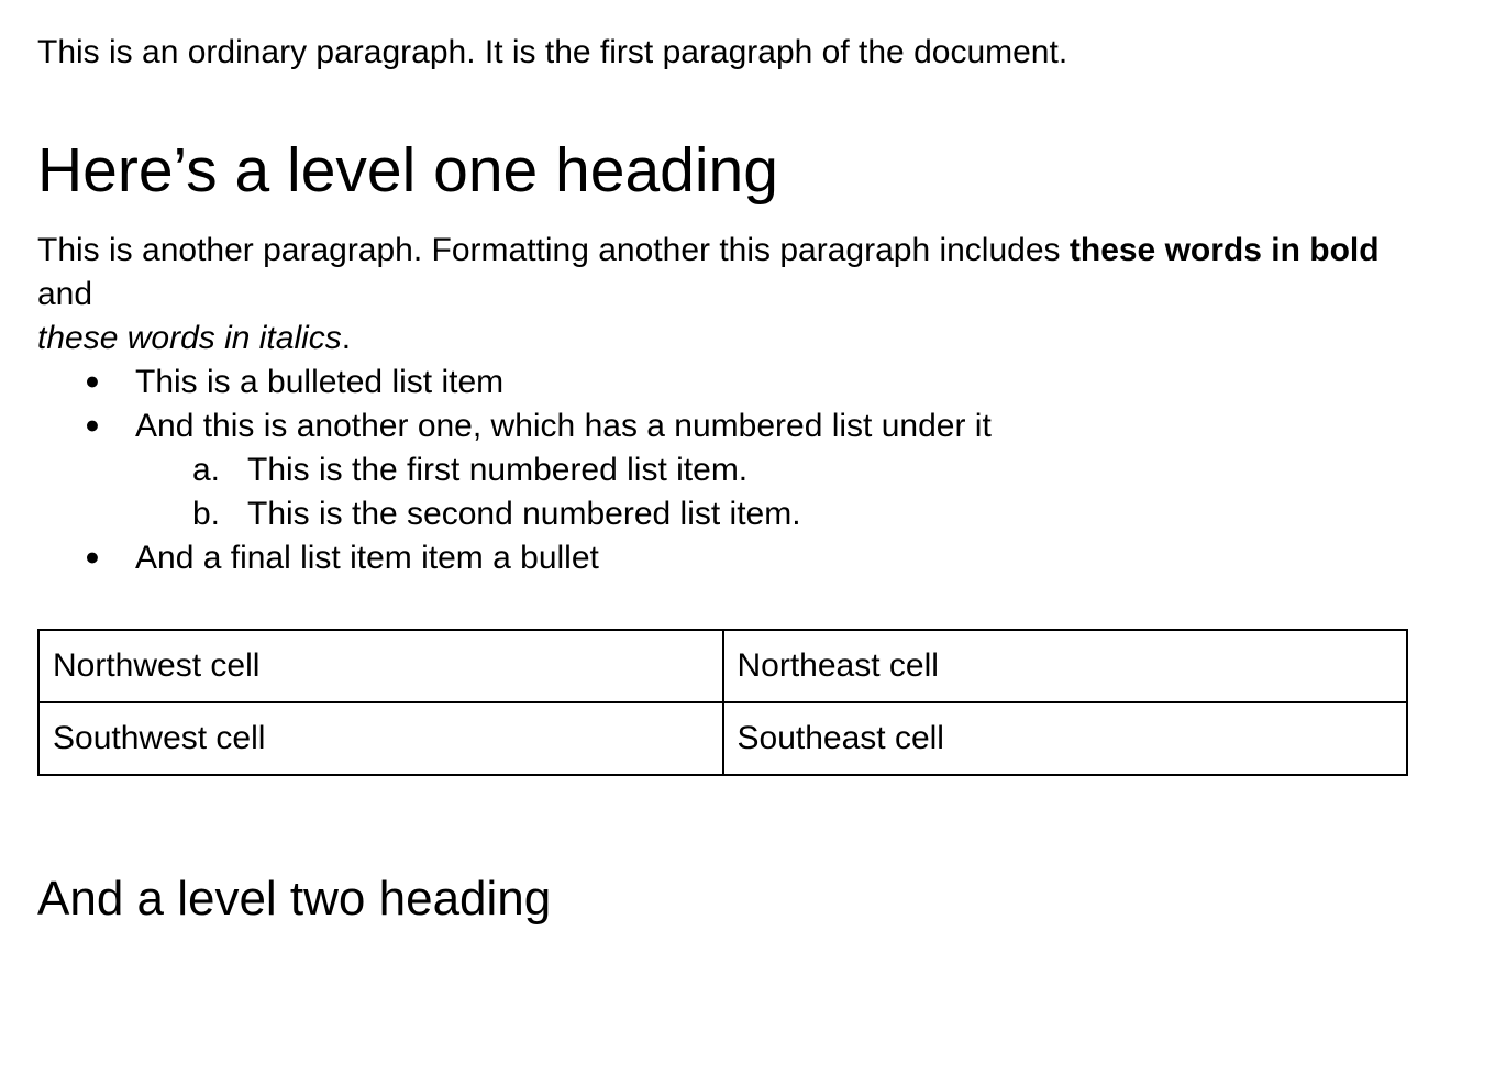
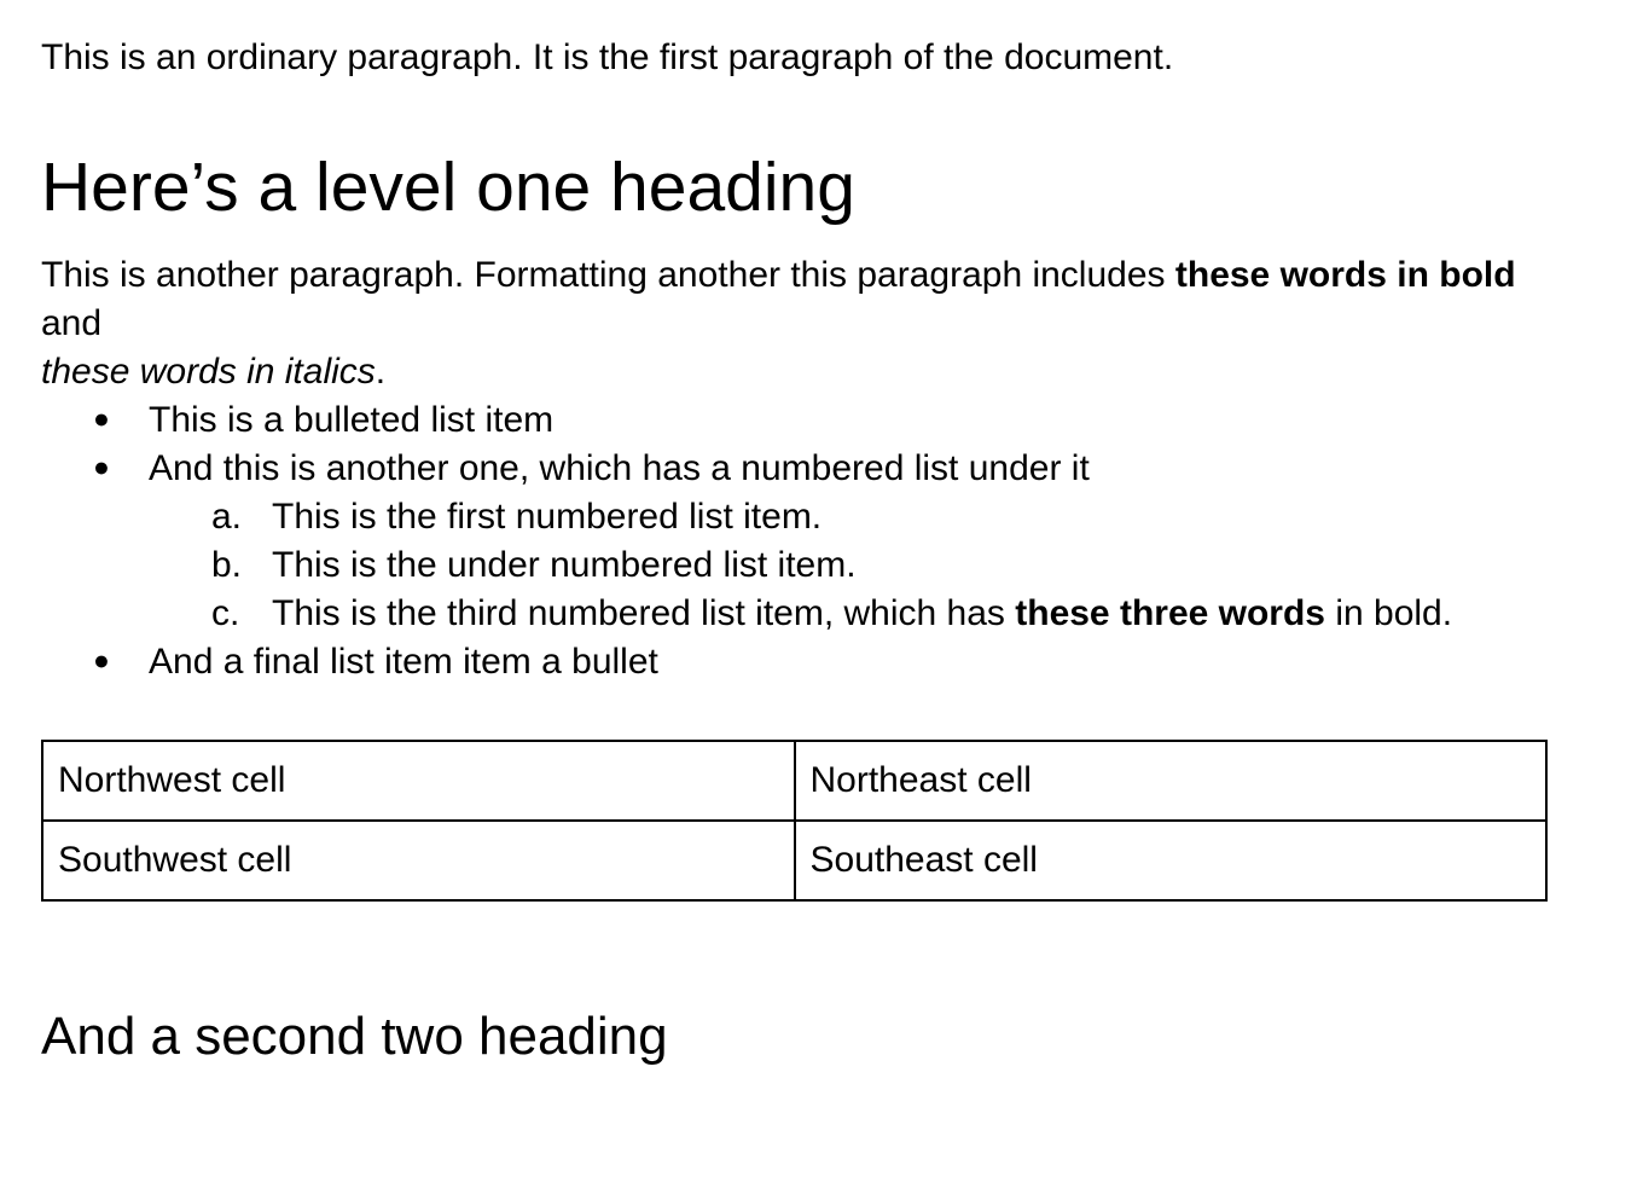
  This is an ordinary paragraph. It is the first paragraph of the document.
  Here’s a level one heading
  This is another paragraph. Formatting another this paragraph includes these words in bold and
  these words in italics.
  ●
  This is a bulleted list item
  ●
  And this is another one, which has a numbered list under it
  a.
  This is the first numbered list item.
  b.
- This is the second numbered list item.
+ This is the under numbered list item.
+ c.
+ This is the third numbered list item, which has these three words in bold.
  ●
  And a final list item item a bullet
  Northwest cell	Northeast cell
  Southwest cell	Southeast cell
- And a level two heading
+ And a second two heading
